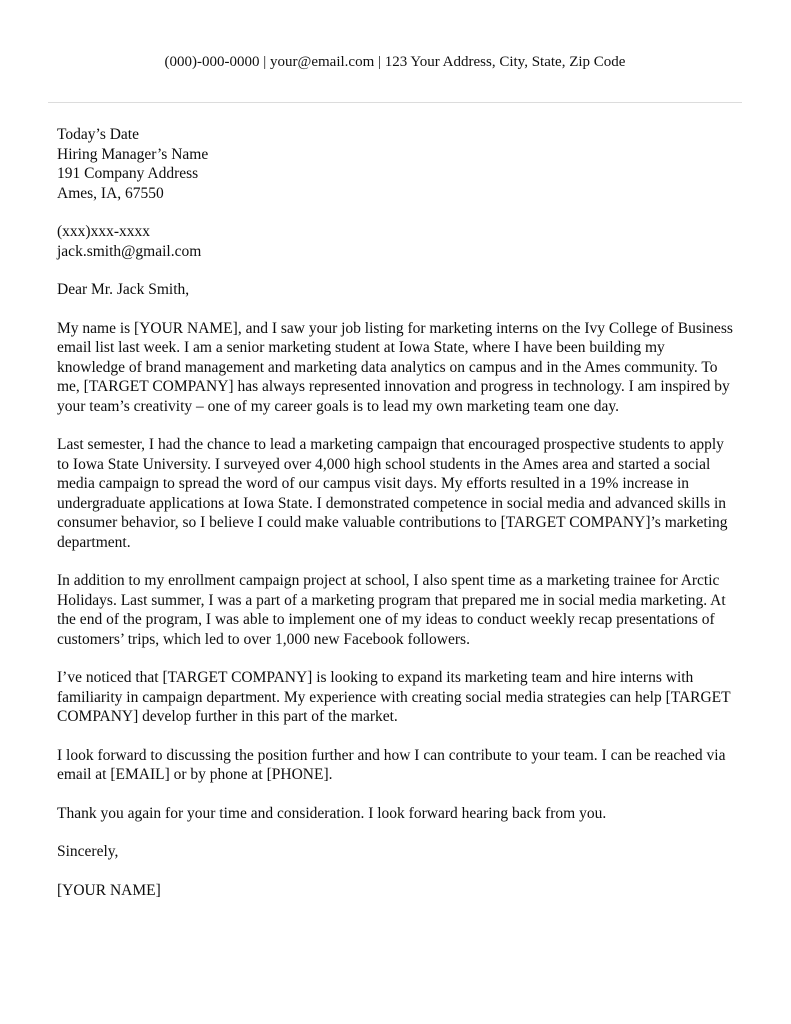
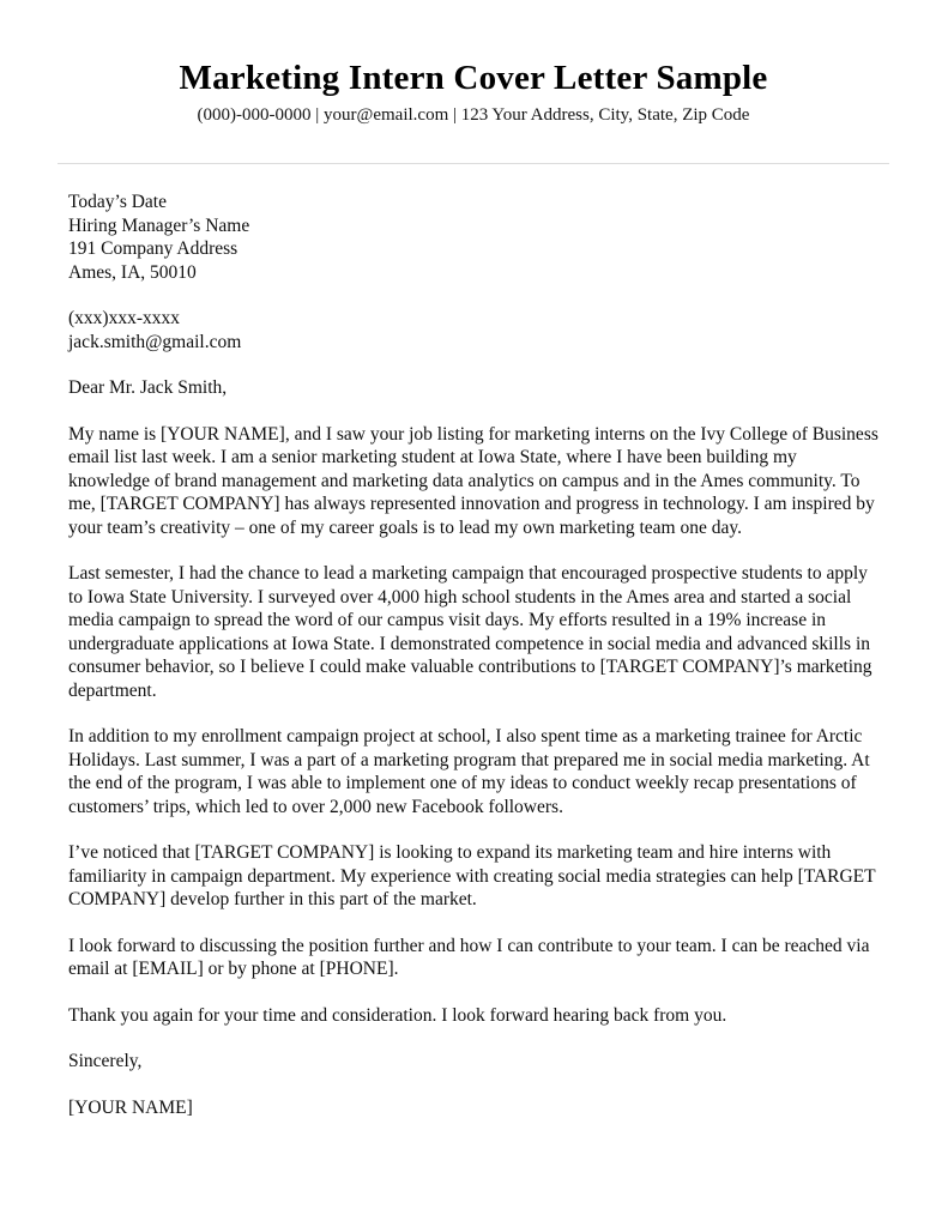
+ Marketing Intern Cover Letter Sample
  (000)-000-0000 | your@email.com | 123 Your Address, City, State, Zip Code
  Today’s Date
  Hiring Manager’s Name
  191 Company Address
- Ames, IA, 67550
+ Ames, IA, 50010
  (xxx)xxx-xxxx
  jack.smith@gmail.com
  Dear Mr. Jack Smith,
  My name is [YOUR NAME], and I saw your job listing for marketing interns on the Ivy College of Business email list last week. I am a senior marketing student at Iowa State, where I have been building my knowledge of brand management and marketing data analytics on campus and in the Ames community. To me, [TARGET COMPANY] has always represented innovation and progress in technology. I am inspired by your team’s creativity – one of my career goals is to lead my own marketing team one day.
  Last semester, I had the chance to lead a marketing campaign that encouraged prospective students to apply to Iowa State University. I surveyed over 4,000 high school students in the Ames area and started a social media campaign to spread the word of our campus visit days. My efforts resulted in a 19% increase in undergraduate applications at Iowa State. I demonstrated competence in social media and advanced skills in consumer behavior, so I believe I could make valuable contributions to [TARGET COMPANY]’s marketing department.
- In addition to my enrollment campaign project at school, I also spent time as a marketing trainee for Arctic Holidays. Last summer, I was a part of a marketing program that prepared me in social media marketing. At the end of the program, I was able to implement one of my ideas to conduct weekly recap presentations of customers’ trips, which led to over 1,000 new Facebook followers.
+ In addition to my enrollment campaign project at school, I also spent time as a marketing trainee for Arctic Holidays. Last summer, I was a part of a marketing program that prepared me in social media marketing. At the end of the program, I was able to implement one of my ideas to conduct weekly recap presentations of customers’ trips, which led to over 2,000 new Facebook followers.
  I’ve noticed that [TARGET COMPANY] is looking to expand its marketing team and hire interns with familiarity in campaign department. My experience with creating social media strategies can help [TARGET COMPANY] develop further in this part of the market.
  I look forward to discussing the position further and how I can contribute to your team. I can be reached via email at [EMAIL] or by phone at [PHONE].
  Thank you again for your time and consideration. I look forward hearing back from you.
  Sincerely,
  [YOUR NAME]
